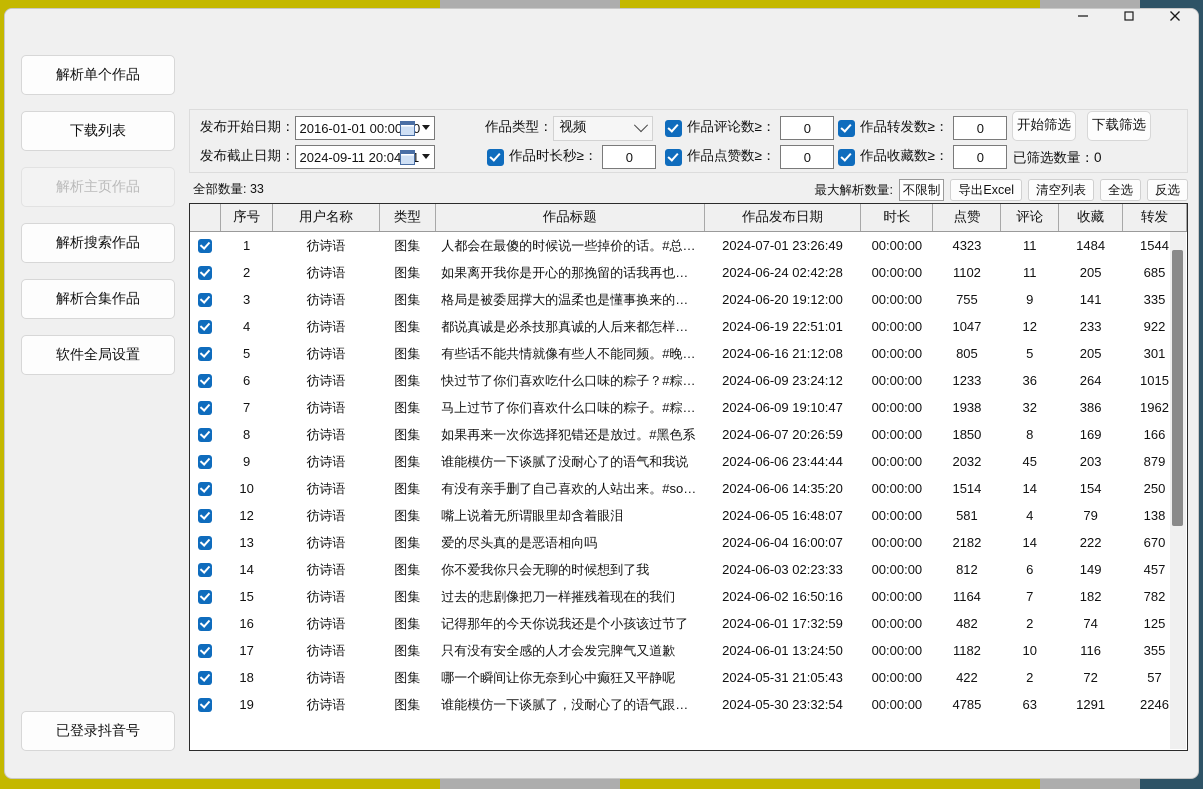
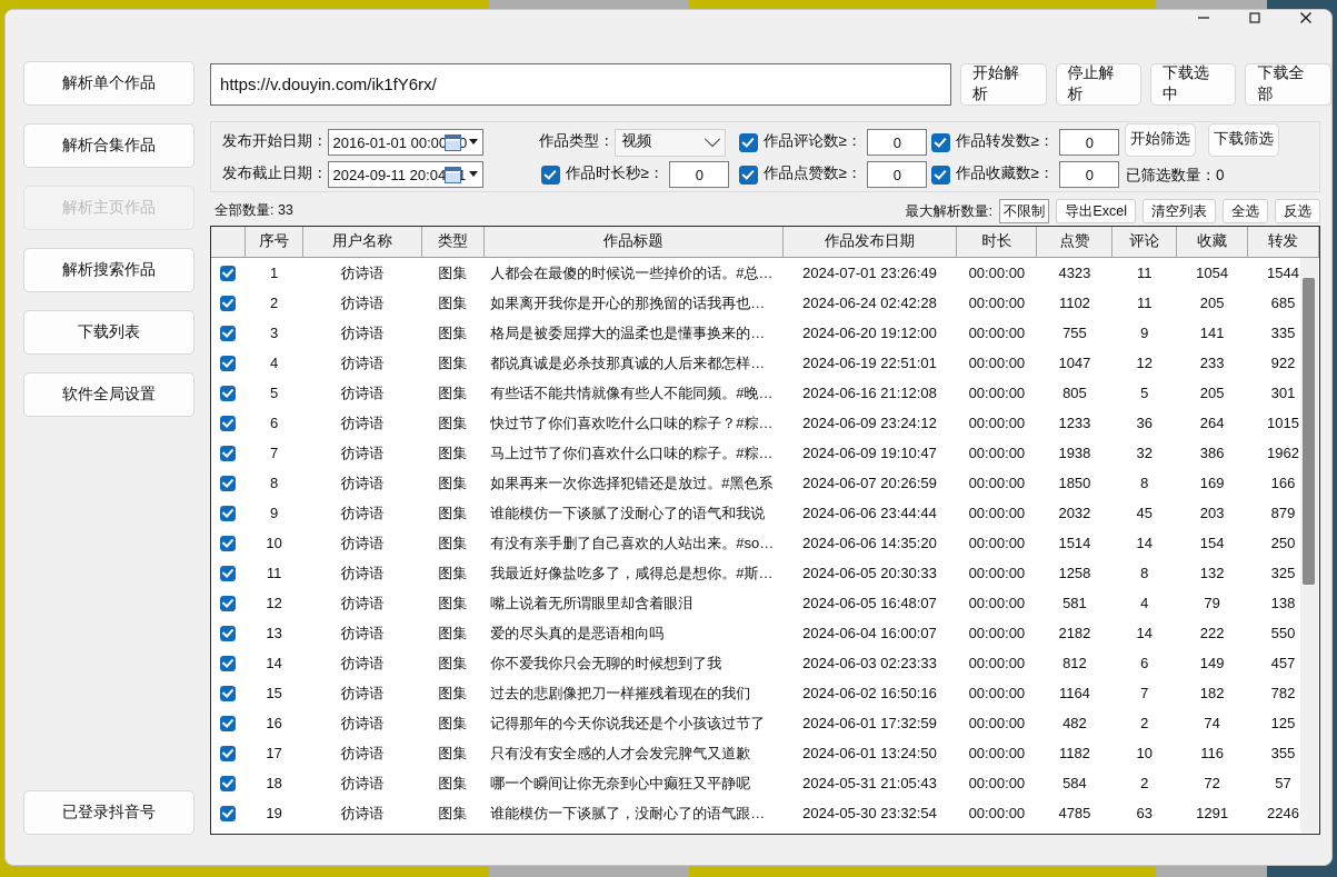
  解析单个作品
- 下载列表
+ 解析合集作品
  解析主页作品
  解析搜索作品
- 解析合集作品
+ 下载列表
  软件全局设置
  已登录抖音号
+ https://v.douyin.com/ik1fY6rx/
+ 开始解析
+ 停止解析
+ 下载选中
+ 下载全部
  发布开始日期：
  2016-01-01 00:00
  发布截止日期：
  2024-09-11 20:041
  作品类型：
  视频
  作品时长秒≥：
  0
  作品评论数≥：
  0
  作品点赞数≥：
  0
  作品转发数≥：
  0
  作品收藏数≥：
  0
  开始筛选
  下载筛选
  已筛选数量：0
  全部数量: 33
  最大解析数量:
  不限制
  导出Excel
  清空列表
  全选
  反选
  	序号	用户名称	类型	作品标题	作品发布日期	时长	点赞	评论	收藏	转发
- 	1	彷诗语	图集	人都会在最傻的时候说一些掉价的话。#总要…	2024-07-01 23:26:49	00:00:00	4323	11	1484	1544
+ 	1	彷诗语	图集	人都会在最傻的时候说一些掉价的话。#总要…	2024-07-01 23:26:49	00:00:00	4323	11	1054	1544
  	2	彷诗语	图集	如果离开我你是开心的那挽留的话我再也不…	2024-06-24 02:42:28	00:00:00	1102	11	205	685
  	3	彷诗语	图集	格局是被委屈撑大的温柔也是懂事换来的。#…	2024-06-20 19:12:00	00:00:00	755	9	141	335
  	4	彷诗语	图集	都说真诚是必杀技那真诚的人后来都怎样了…	2024-06-19 22:51:01	00:00:00	1047	12	233	922
  	5	彷诗语	图集	有些话不能共情就像有些人不能同频。#晚风…	2024-06-16 21:12:08	00:00:00	805	5	205	301
  	6	彷诗语	图集	快过节了你们喜欢吃什么口味的粽子？#粽子…	2024-06-09 23:24:12	00:00:00	1233	36	264	1015
  	7	彷诗语	图集	马上过节了你们喜欢什么口味的粽子。#粽子…	2024-06-09 19:10:47	00:00:00	1938	32	386	1962
  	8	彷诗语	图集	如果再来一次你选择犯错还是放过。#黑色系	2024-06-07 20:26:59	00:00:00	1850	8	169	166
  	9	彷诗语	图集	谁能模仿一下谈腻了没耐心了的语气和我说	2024-06-06 23:44:44	00:00:00	2032	45	203	879
  	10	彷诗语	图集	有没有亲手删了自己喜欢的人站出来。#son…	2024-06-06 14:35:20	00:00:00	1514	14	154	250
+ 	11	彷诗语	图集	我最近好像盐吃多了，咸得总是想你。#斯文…	2024-06-05 20:30:33	00:00:00	1258	8	132	325
  	12	彷诗语	图集	嘴上说着无所谓眼里却含着眼泪	2024-06-05 16:48:07	00:00:00	581	4	79	138
- 	13	彷诗语	图集	爱的尽头真的是恶语相向吗	2024-06-04 16:00:07	00:00:00	2182	14	222	670
+ 	13	彷诗语	图集	爱的尽头真的是恶语相向吗	2024-06-04 16:00:07	00:00:00	2182	14	222	550
  	14	彷诗语	图集	你不爱我你只会无聊的时候想到了我	2024-06-03 02:23:33	00:00:00	812	6	149	457
  	15	彷诗语	图集	过去的悲剧像把刀一样摧残着现在的我们	2024-06-02 16:50:16	00:00:00	1164	7	182	782
  	16	彷诗语	图集	记得那年的今天你说我还是个小孩该过节了	2024-06-01 17:32:59	00:00:00	482	2	74	125
  	17	彷诗语	图集	只有没有安全感的人才会发完脾气又道歉	2024-06-01 13:24:50	00:00:00	1182	10	116	355
- 	18	彷诗语	图集	哪一个瞬间让你无奈到心中癫狂又平静呢	2024-05-31 21:05:43	00:00:00	422	2	72	57
+ 	18	彷诗语	图集	哪一个瞬间让你无奈到心中癫狂又平静呢	2024-05-31 21:05:43	00:00:00	584	2	72	57
  	19	彷诗语	图集	谁能模仿一下谈腻了，没耐心了的语气跟我说	2024-05-30 23:32:54	00:00:00	4785	63	1291	2246
